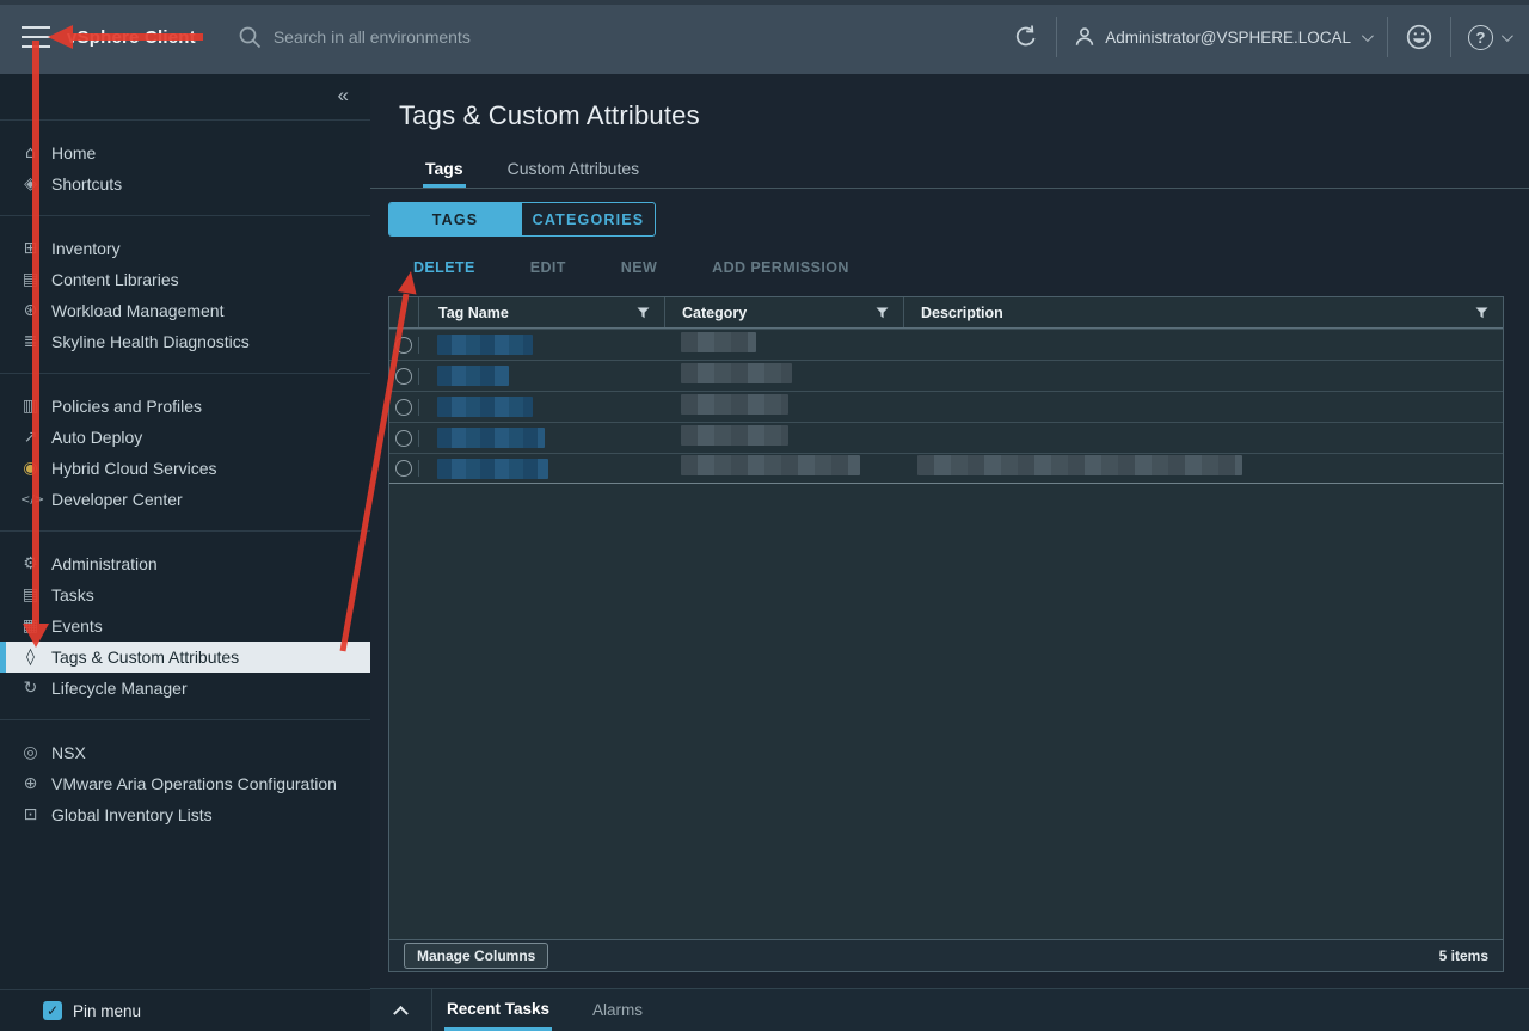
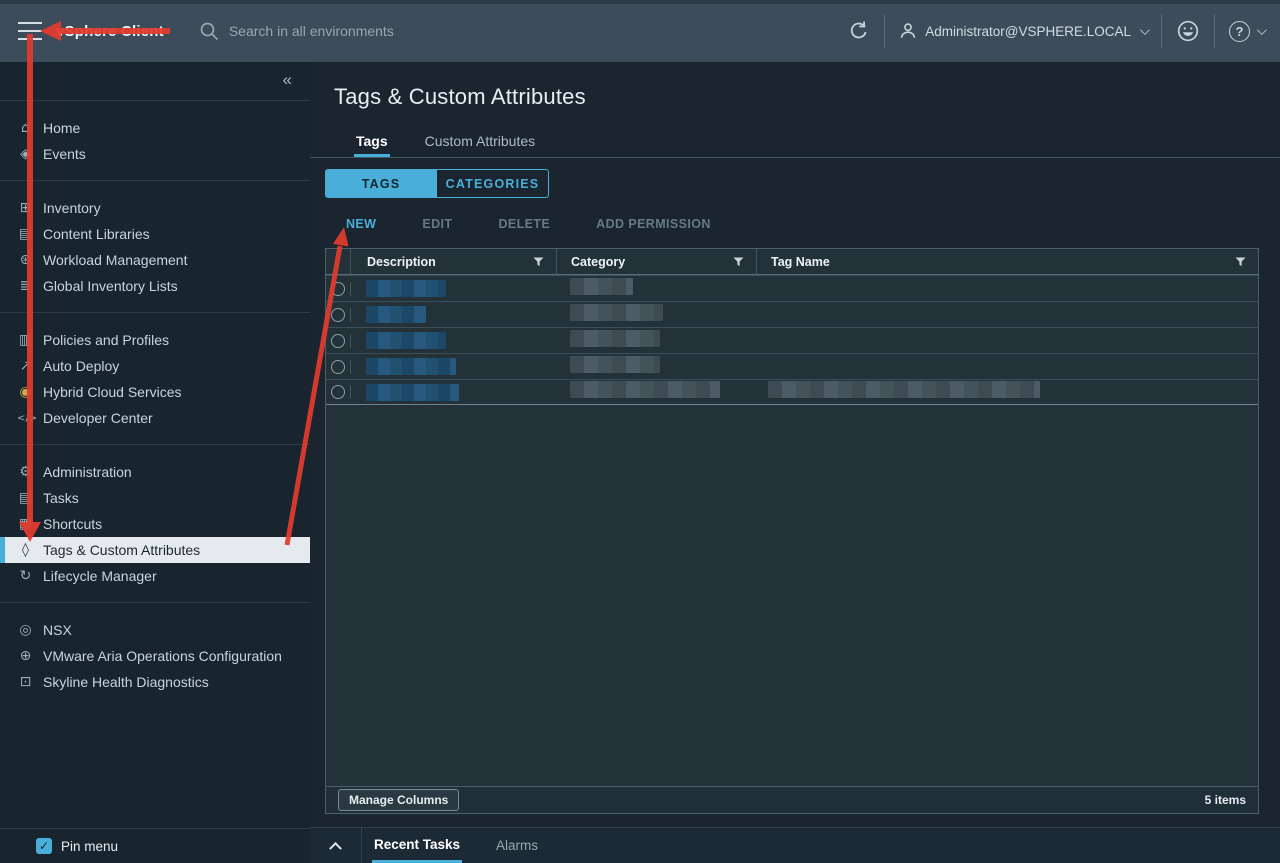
  Search in all environments
  Administrator@VSPHERE.LOCAL
  ?
  «
  ⌂
  Home
  ◈
- Shortcuts
+ Events
  ⊞
  Inventory
  ▤
  Content Libraries
  ⊛
  Workload Management
  ≣
- Skyline Health Diagnostics
+ Global Inventory Lists
  ▥
  Policies and Profiles
  ↗
  Auto Deploy
  ◉
  Hybrid Cloud Services
  Developer Center
  ⚙
  Administration
  ▤
  Tasks
- Events
+ Shortcuts
  ◊
  Tags & Custom Attributes
  ↻
  Lifecycle Manager
  ◎
  NSX
  ⊕
  VMware Aria Operations Configuration
  ⊡
- Global Inventory Lists
+ Skyline Health Diagnostics
  ✓
  Pin menu
  Tags & Custom Attributes
  Tags
  Custom Attributes
  TAGS
  CATEGORIES
- DELETE
+ NEW
  EDIT
- NEW
+ DELETE
  ADD PERMISSION
- Tag Name
+ Description
  Category
- Description
+ Tag Name
  Manage Columns
  5 items
  Recent Tasks
  Alarms
